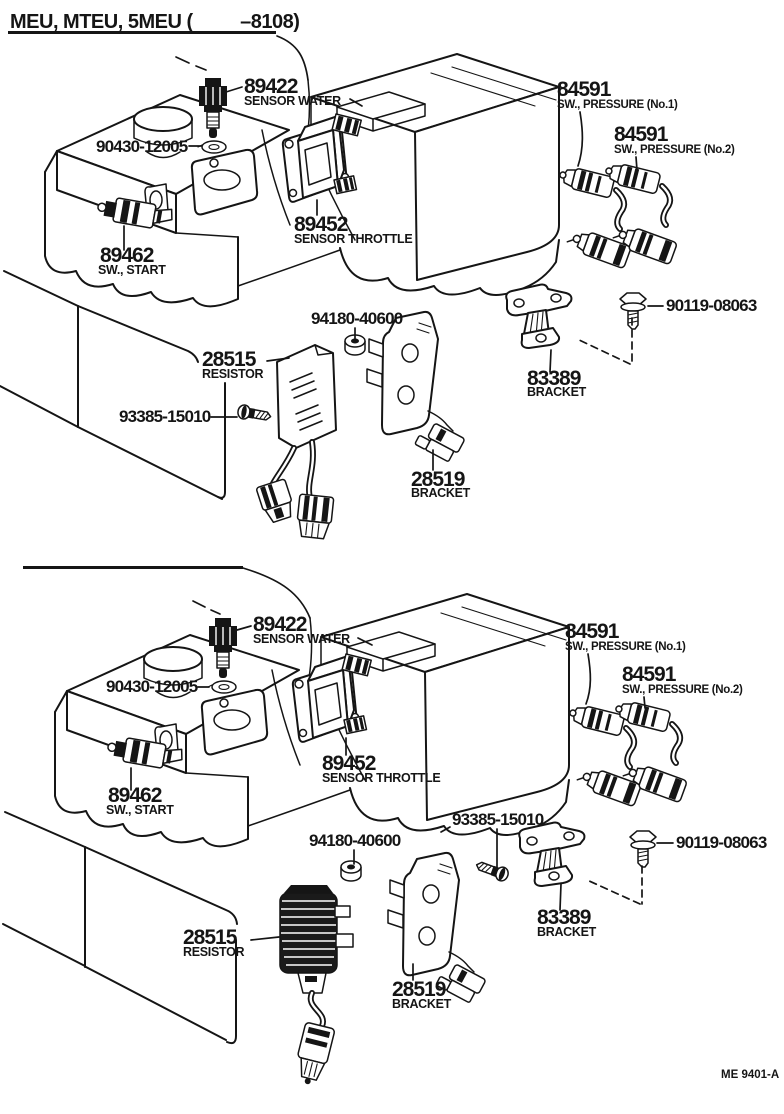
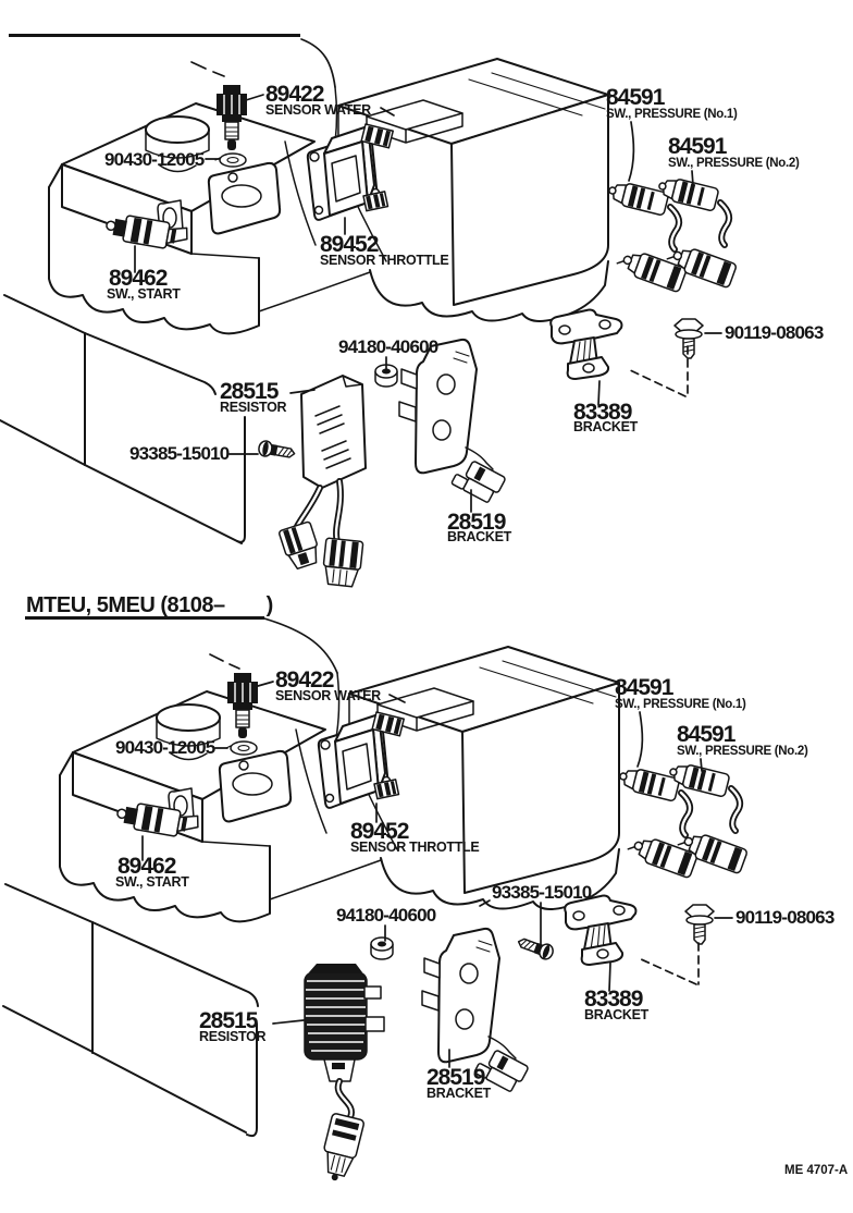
- MEU, MTEU, 5MEU ( –8108)
  89422
  SENSOR WATER
  90430-12005
  89462
  SW., START
  89452
  SENSOR THROTTLE
  84591
  SW., PRESSURE (No.1)
  84591
  SW., PRESSURE (No.2)
  94180-40600
  28515
  RESISTOR
  93385-15010
  83389
  BRACKET
  90119-08063
  28519
  BRACKET
+ MTEU, 5MEU (8108– )
  89422
  SENSOR WATER
  90430-12005
  89462
  SW., START
  89452
  SENSOR THROTTLE
  84591
  SW., PRESSURE (No.1)
  84591
  SW., PRESSURE (No.2)
  94180-40600
  93385-15010
  83389
  BRACKET
  90119-08063
  28519
  BRACKET
  28515
  RESISTOR
- ME 9401-A
+ ME 4707-A
